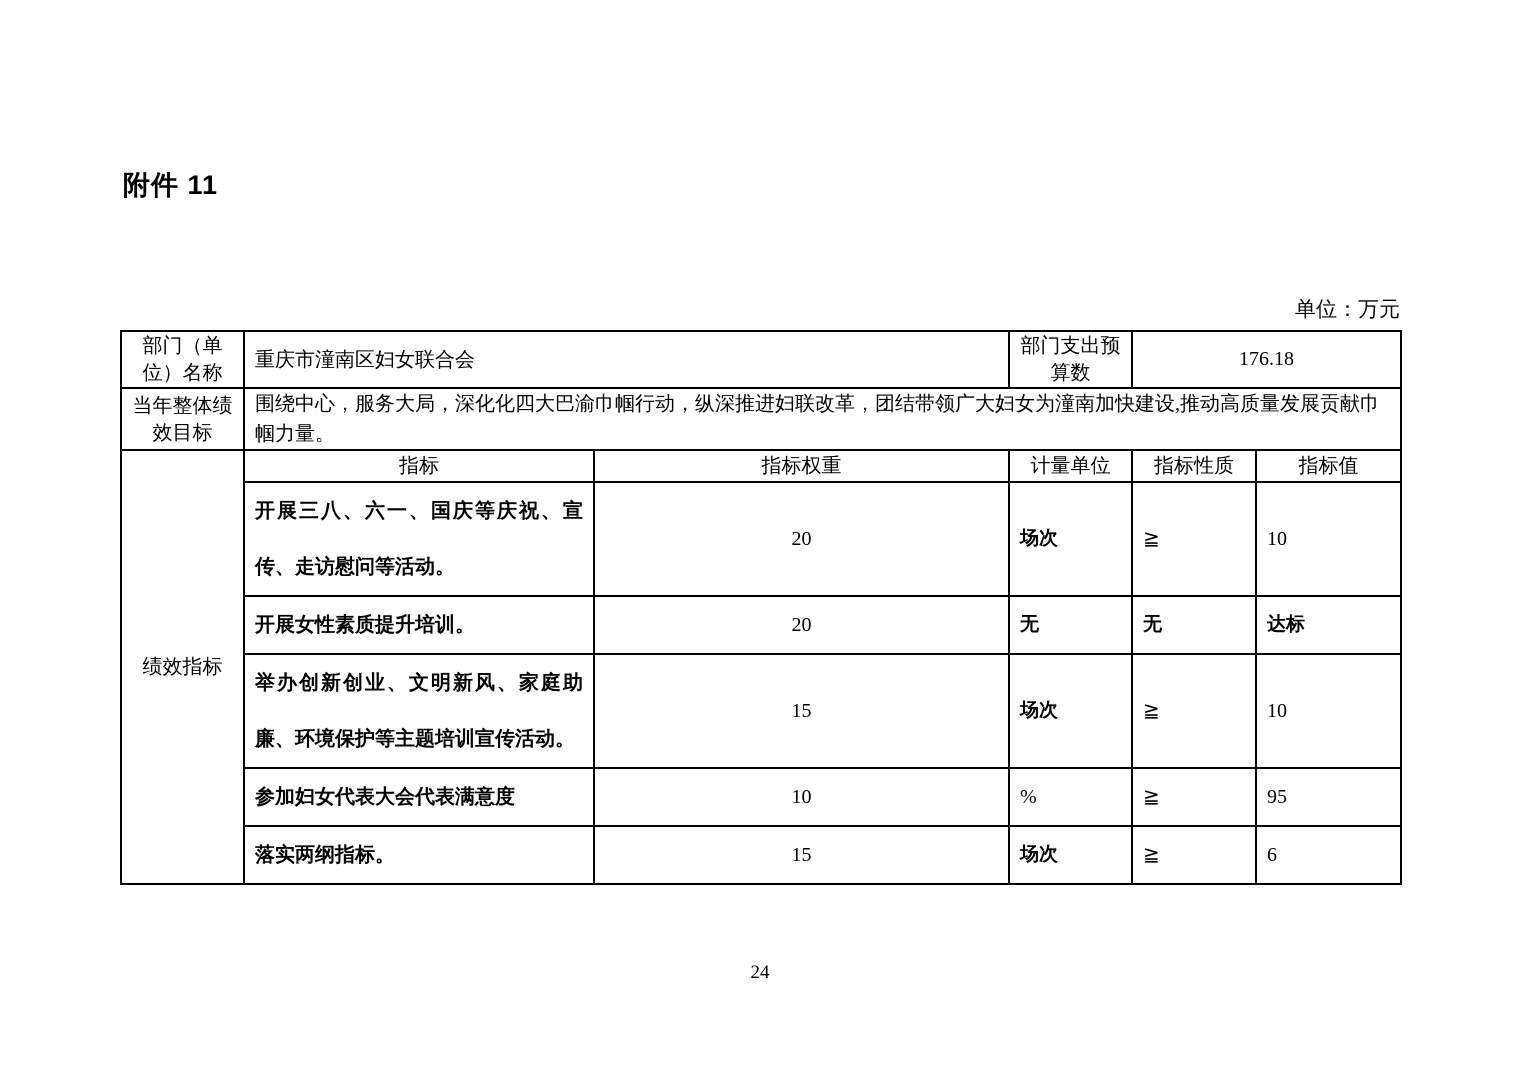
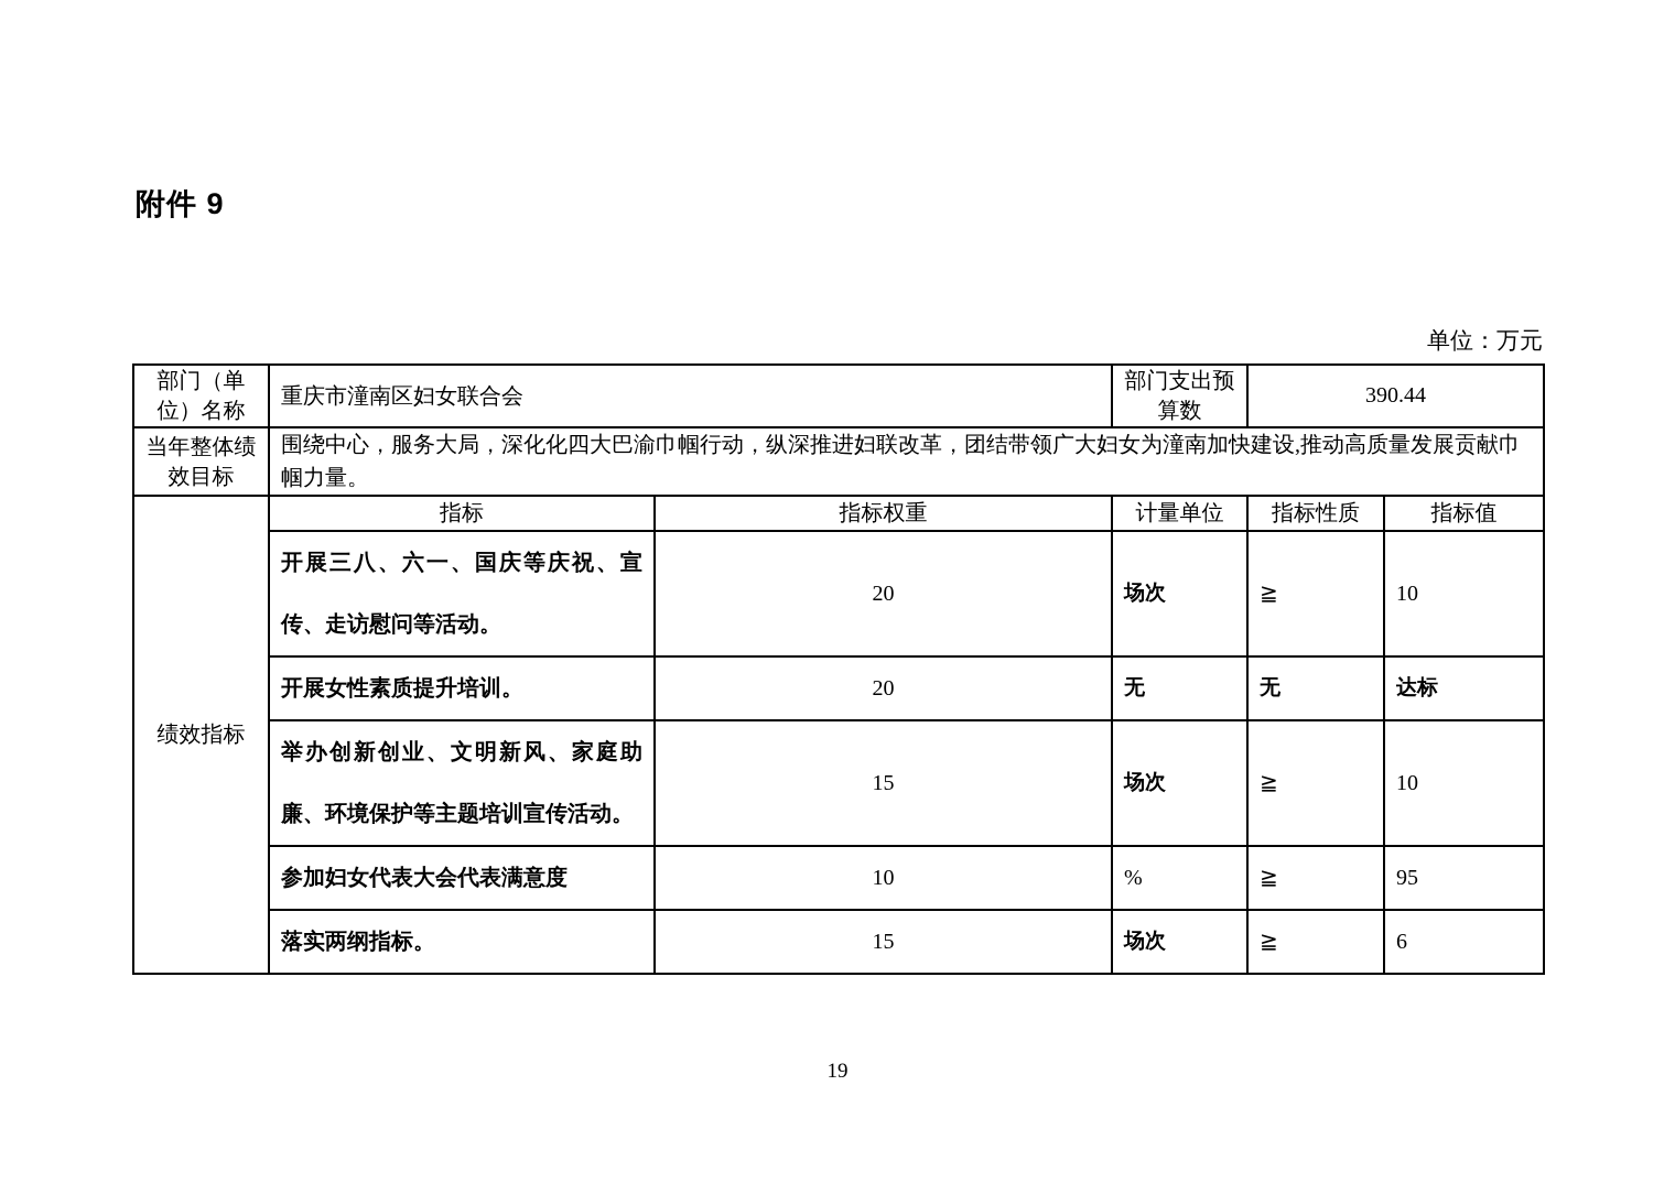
- 附件 11
+ 附件 9
  单位：万元
- 部门（单位）名称	重庆市潼南区妇女联合会	部门支出预算数	176.18
+ 部门（单位）名称	重庆市潼南区妇女联合会	部门支出预算数	390.44
  当年整体绩效目标	围绕中心，服务大局，深化化四大巴渝巾帼行动，纵深推进妇联改革，团结带领广大妇女为潼南加快建设,推动高质量发展贡献巾帼力量。
  绩效指标	指标	指标权重	计量单位	指标性质	指标值
  开展三八、六一、国庆等庆祝、宣传、走访慰问等活动。	20	场次	≧	10
  开展女性素质提升培训。	20	无	无	达标
  举办创新创业、文明新风、家庭助廉、环境保护等主题培训宣传活动。	15	场次	≧	10
  参加妇女代表大会代表满意度	10	%	≧	95
  落实两纲指标。	15	场次	≧	6
- 24
+ 19
